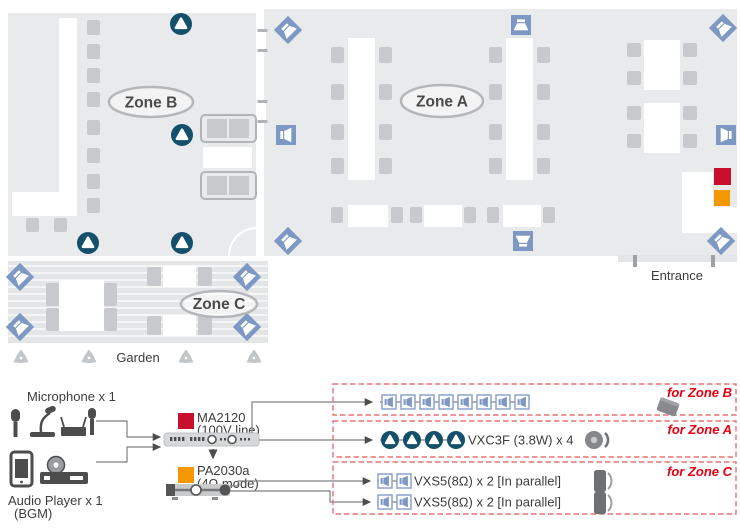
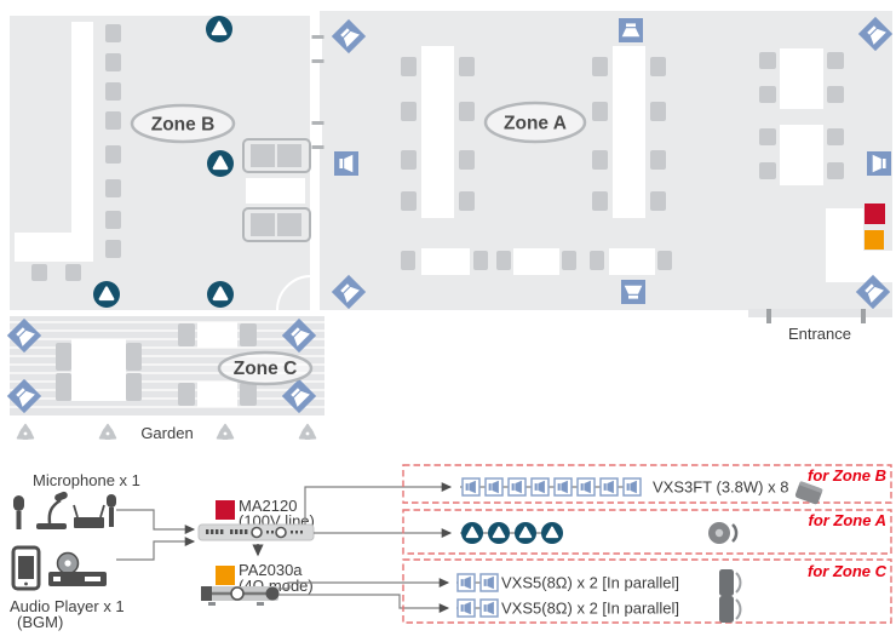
  Zone B
  Zone A
  Entrance
  Zone C
  Garden
  Microphone x 1
  Audio Player x 1
  (BGM)
  MA2120
  (100V lin)
  PA2030a
  (4Ω mode)
+ VXS3FT (3.8W) x 8
  for Zone B
- VXC3F (3.8W) x 4
  for Zone A
  VXS5(8Ω) x 2 [In parallel]
  VXS5(8Ω) x 2 [In parallel]
  for Zone C
